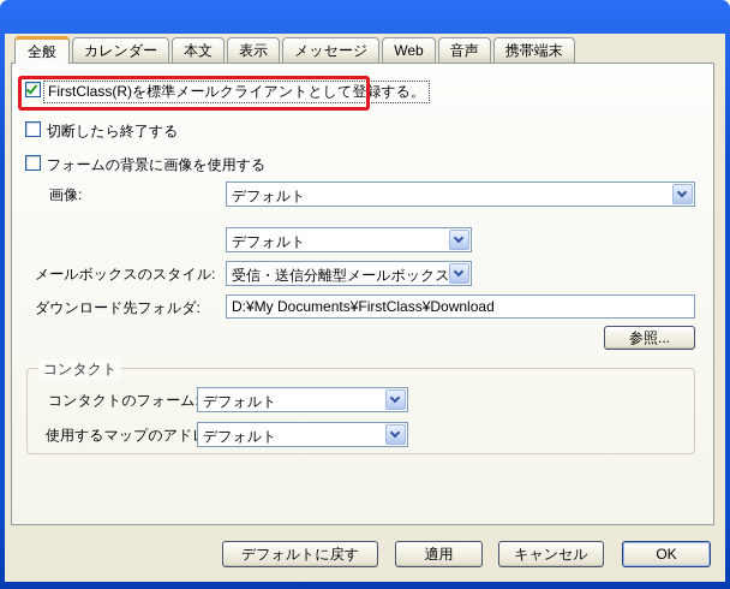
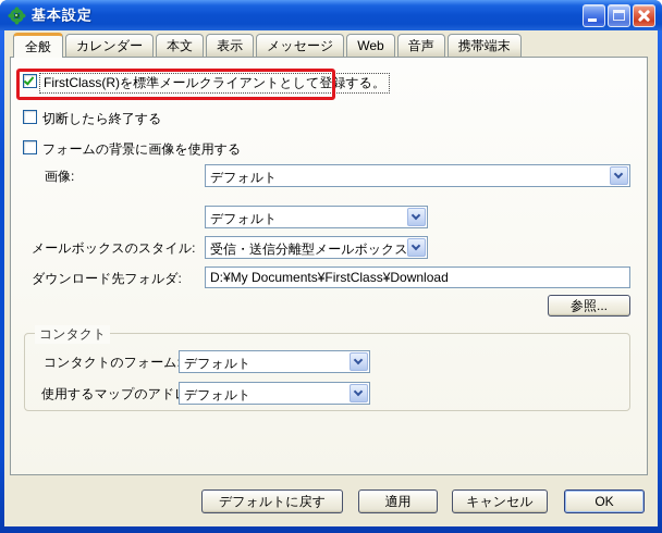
+ 基本設定
  全般 カレンダー 本文 表示 メッセージ Web 音声 携帯端末
  FirstClass(R)を標準メールクライアントとして登録する。
  切断したら終了する
  フォームの背景に画像を使用する
  画像:
  デフォルト
  デフォルト
  メールボックスのスタイル:
  受信・送信分離型メールボックス
  ダウンロード先フォルダ:
  D:¥My Documents¥FirstClass¥Download
  参照...
  コンタクト
  コンタクトのフォーム
  デフォルト
  使用するマップのアド
  デフォルト
  デフォルトに戻す
  適用
  キャンセル
  OK
